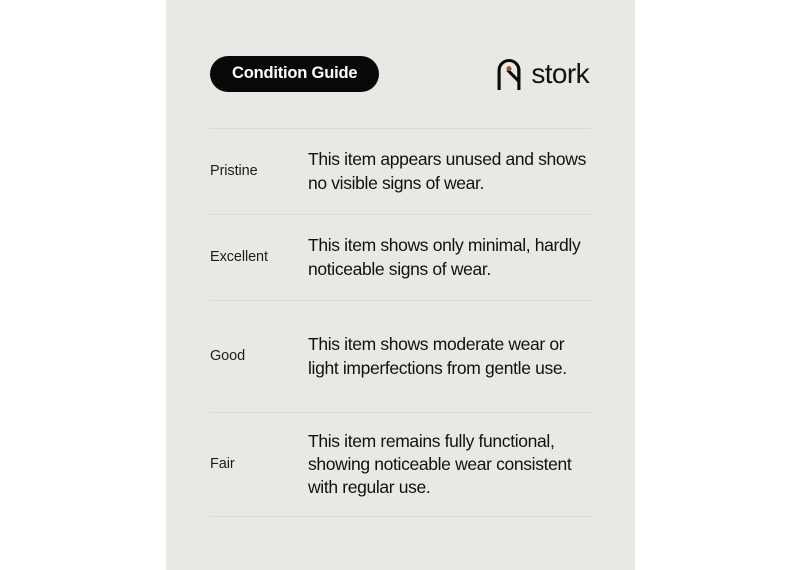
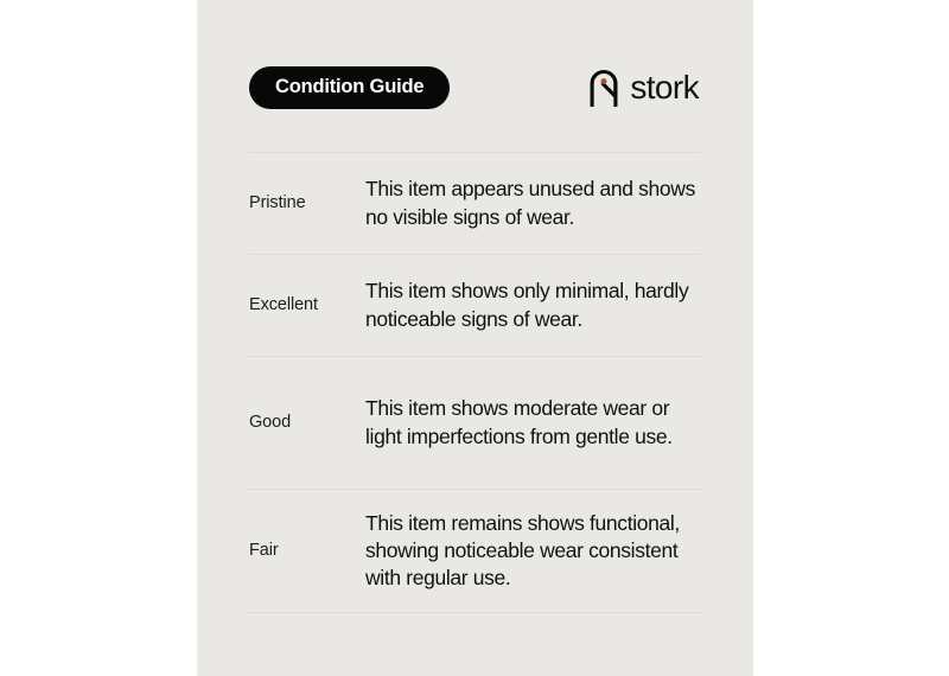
  Condition Guide
  stork
  Pristine
  This item appears unused and shows no visible signs of wear.
  Excellent
  This item shows only minimal, hardly noticeable signs of wear.
  Good
  This item shows moderate wear or light imperfections from gentle use.
  Fair
- This item remains fully functional, showing noticeable wear consistent with regular use.
+ This item remains shows functional, showing noticeable wear consistent with regular use.
